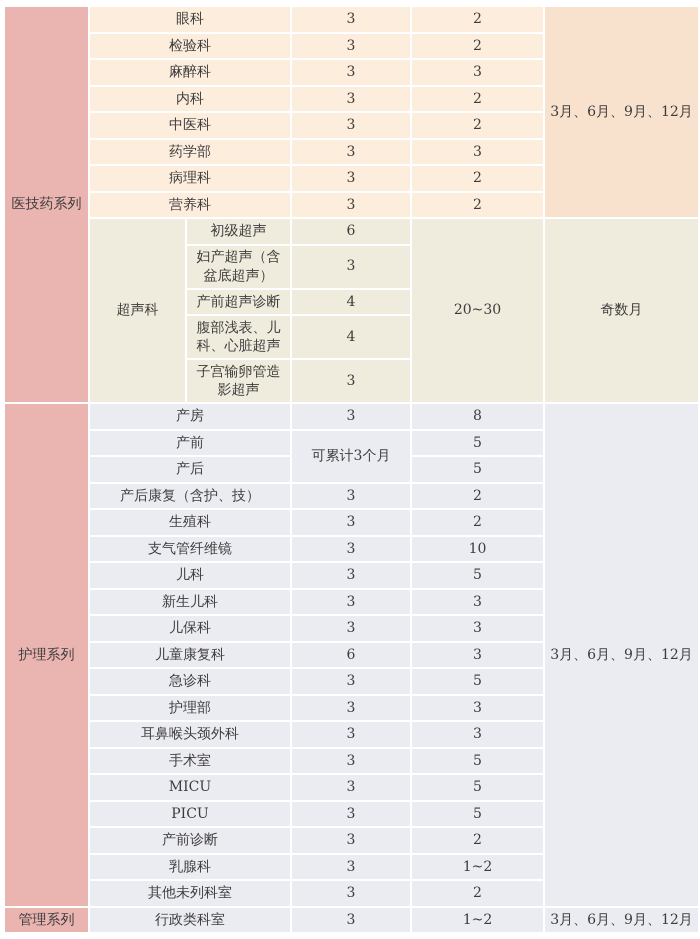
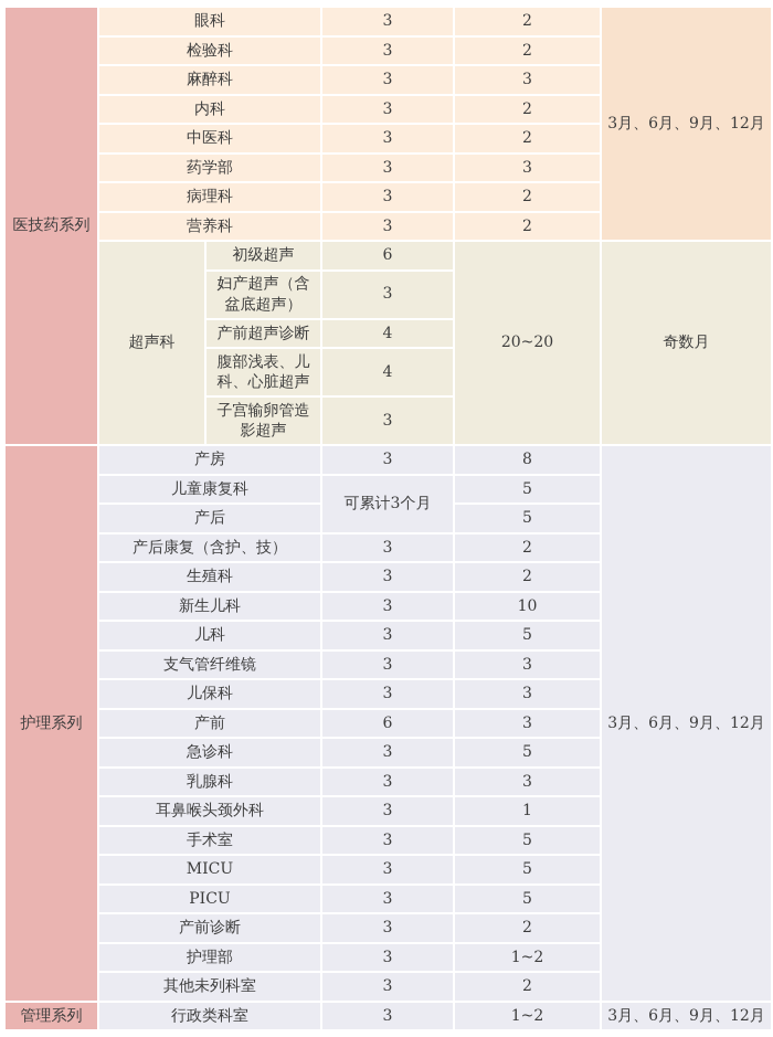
  医技药系列	眼科	3	2	3月、6月、9月、12月
  检验科	3	2
  麻醉科	3	3
  内科	3	2
  中医科	3	2
  药学部	3	3
  病理科	3	2
  营养科	3	2
- 超声科	初级超声	6	20~30	奇数月
+ 超声科	初级超声	6	20~20	奇数月
  妇产超声（含盆底超声）	3
  产前超声诊断	4
  腹部浅表、儿科、心脏超声	4
  子宫输卵管造影超声	3
  护理系列	产房	3	8	3月、6月、9月、12月
- 产前	可累计3个月	5
+ 儿童康复科	可累计3个月	5
  产后	5
  产后康复（含护、技）	3	2
  生殖科	3	2
- 支气管纤维镜	3	10
+ 新生儿科	3	10
  儿科	3	5
- 新生儿科	3	3
+ 支气管纤维镜	3	3
  儿保科	3	3
- 儿童康复科	6	3
+ 产前	6	3
  急诊科	3	5
- 护理部	3	3
+ 乳腺科	3	3
- 耳鼻喉头颈外科	3	3
+ 耳鼻喉头颈外科	3	1
  手术室	3	5
  MICU	3	5
  PICU	3	5
  产前诊断	3	2
- 乳腺科	3	1~2
+ 护理部	3	1~2
  其他未列科室	3	2
  管理系列	行政类科室	3	1~2	3月、6月、9月、12月
